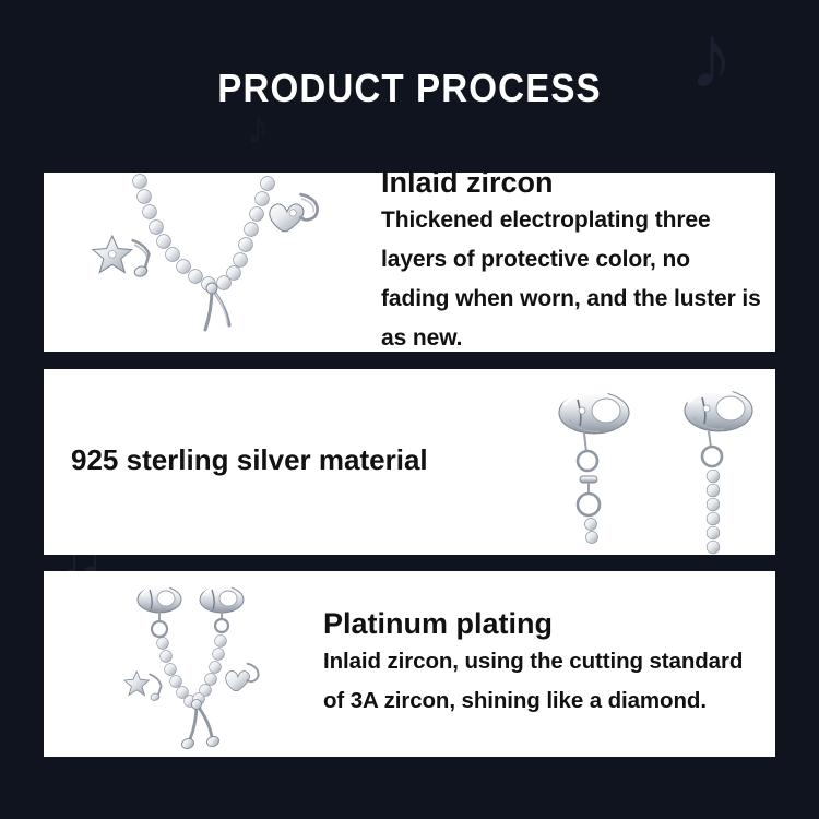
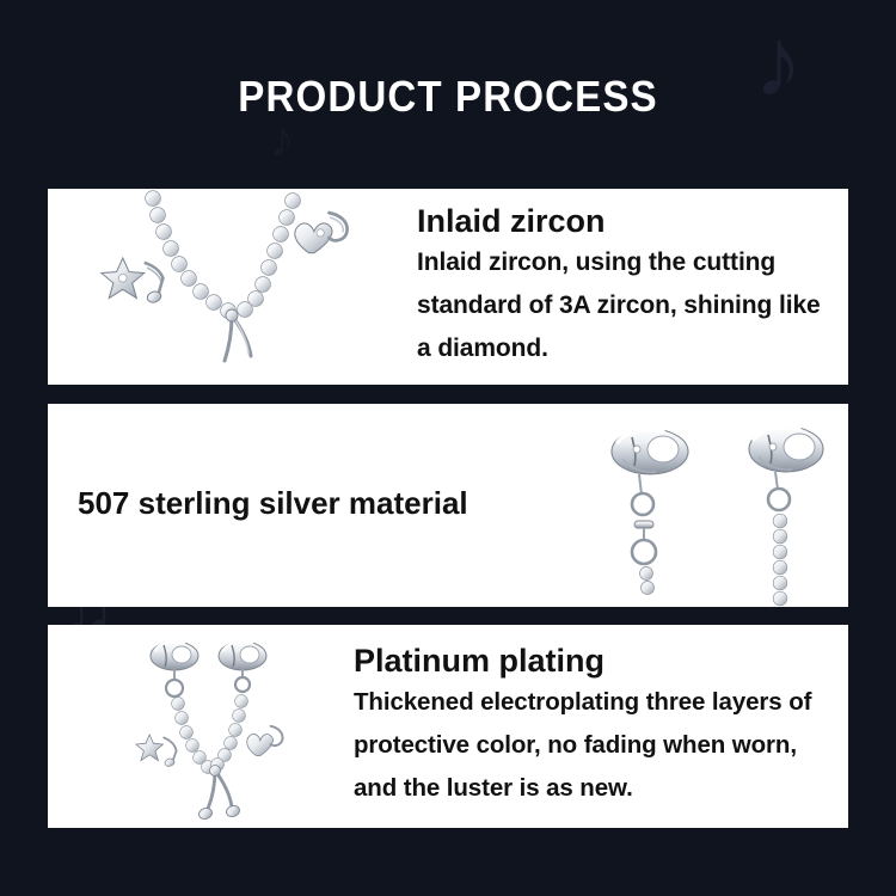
  ♪
  ♫
  PRODUCT PROCESS
  Inlaid zircon
- Thickened electroplating three layers of protective color, no fading when worn, and the luster is as new.
+ Inlaid zircon, using the cutting standard of 3A zircon, shining like a diamond.
- 925 sterling silver material
+ 507 sterling silver material
  Platinum plating
- Inlaid zircon, using the cutting standard of 3A zircon, shining like a diamond.
+ Thickened electroplating three layers of protective color, no fading when worn, and the luster is as new.
